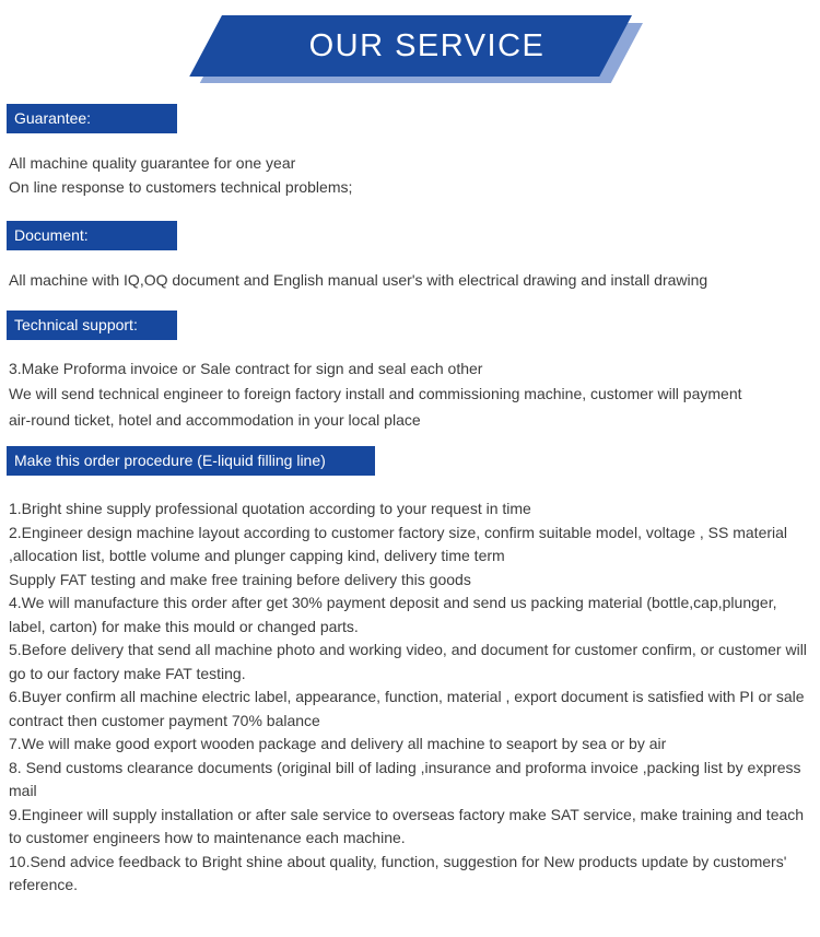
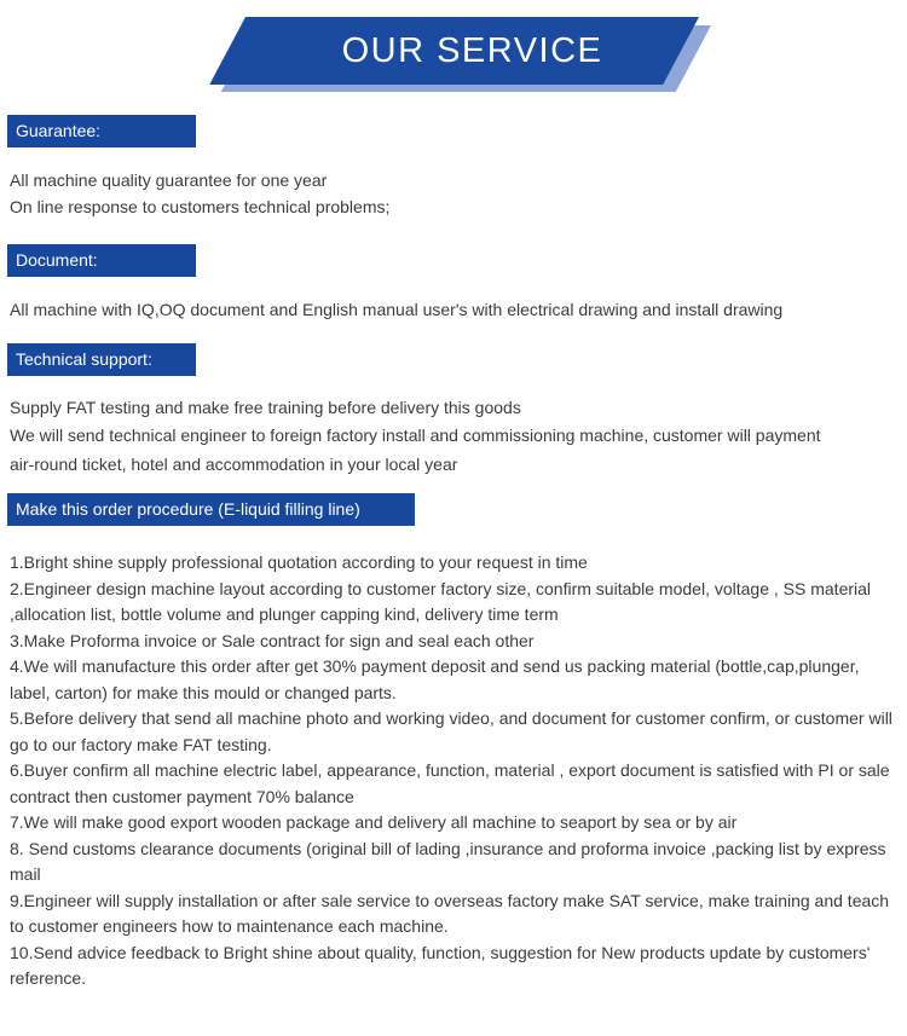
  OUR SERVICE
  Guarantee:
  All machine quality guarantee for one year
  On line response to customers technical problems;
  Document:
  All machine with IQ,OQ document and English manual user's with electrical drawing and install drawing
  Technical support:
- 3.Make Proforma invoice or Sale contract for sign and seal each other
+ Supply FAT testing and make free training before delivery this goods
  We will send technical engineer to foreign factory install and commissioning machine, customer will payment
- air-round ticket, hotel and accommodation in your local place
+ air-round ticket, hotel and accommodation in your local year
  Make this order procedure (E-liquid filling line)
  1.Bright shine supply professional quotation according to your request in time
  2.Engineer design machine layout according to customer factory size, confirm suitable model, voltage , SS material
  ,allocation list, bottle volume and plunger capping kind, delivery time term
- Supply FAT testing and make free training before delivery this goods
+ 3.Make Proforma invoice or Sale contract for sign and seal each other
  4.We will manufacture this order after get 30% payment deposit and send us packing material (bottle,cap,plunger,
  label, carton) for make this mould or changed parts.
  5.Before delivery that send all machine photo and working video, and document for customer confirm, or customer will
  go to our factory make FAT testing.
  6.Buyer confirm all machine electric label, appearance, function, material , export document is satisfied with PI or sale
  contract then customer payment 70% balance
  7.We will make good export wooden package and delivery all machine to seaport by sea or by air
  8. Send customs clearance documents (original bill of lading ,insurance and proforma invoice ,packing list by express
  mail
  9.Engineer will supply installation or after sale service to overseas factory make SAT service, make training and teach
  to customer engineers how to maintenance each machine.
  10.Send advice feedback to Bright shine about quality, function, suggestion for New products update by customers'
  reference.
